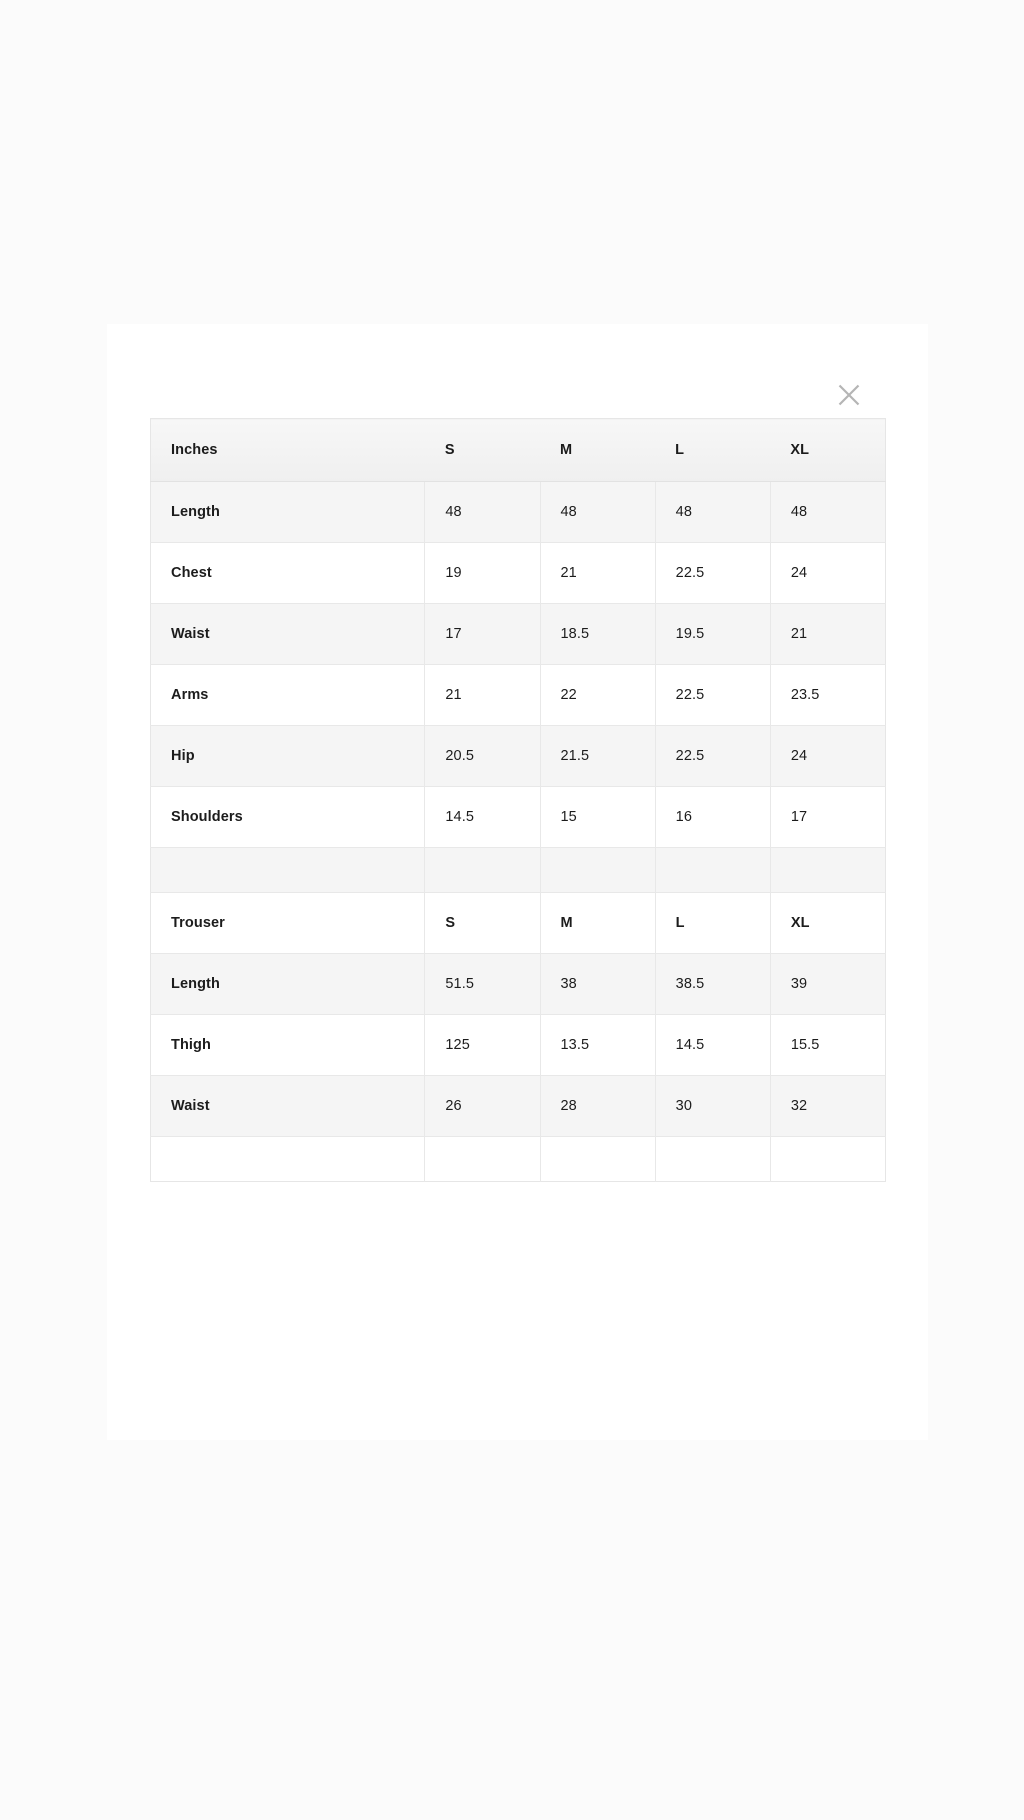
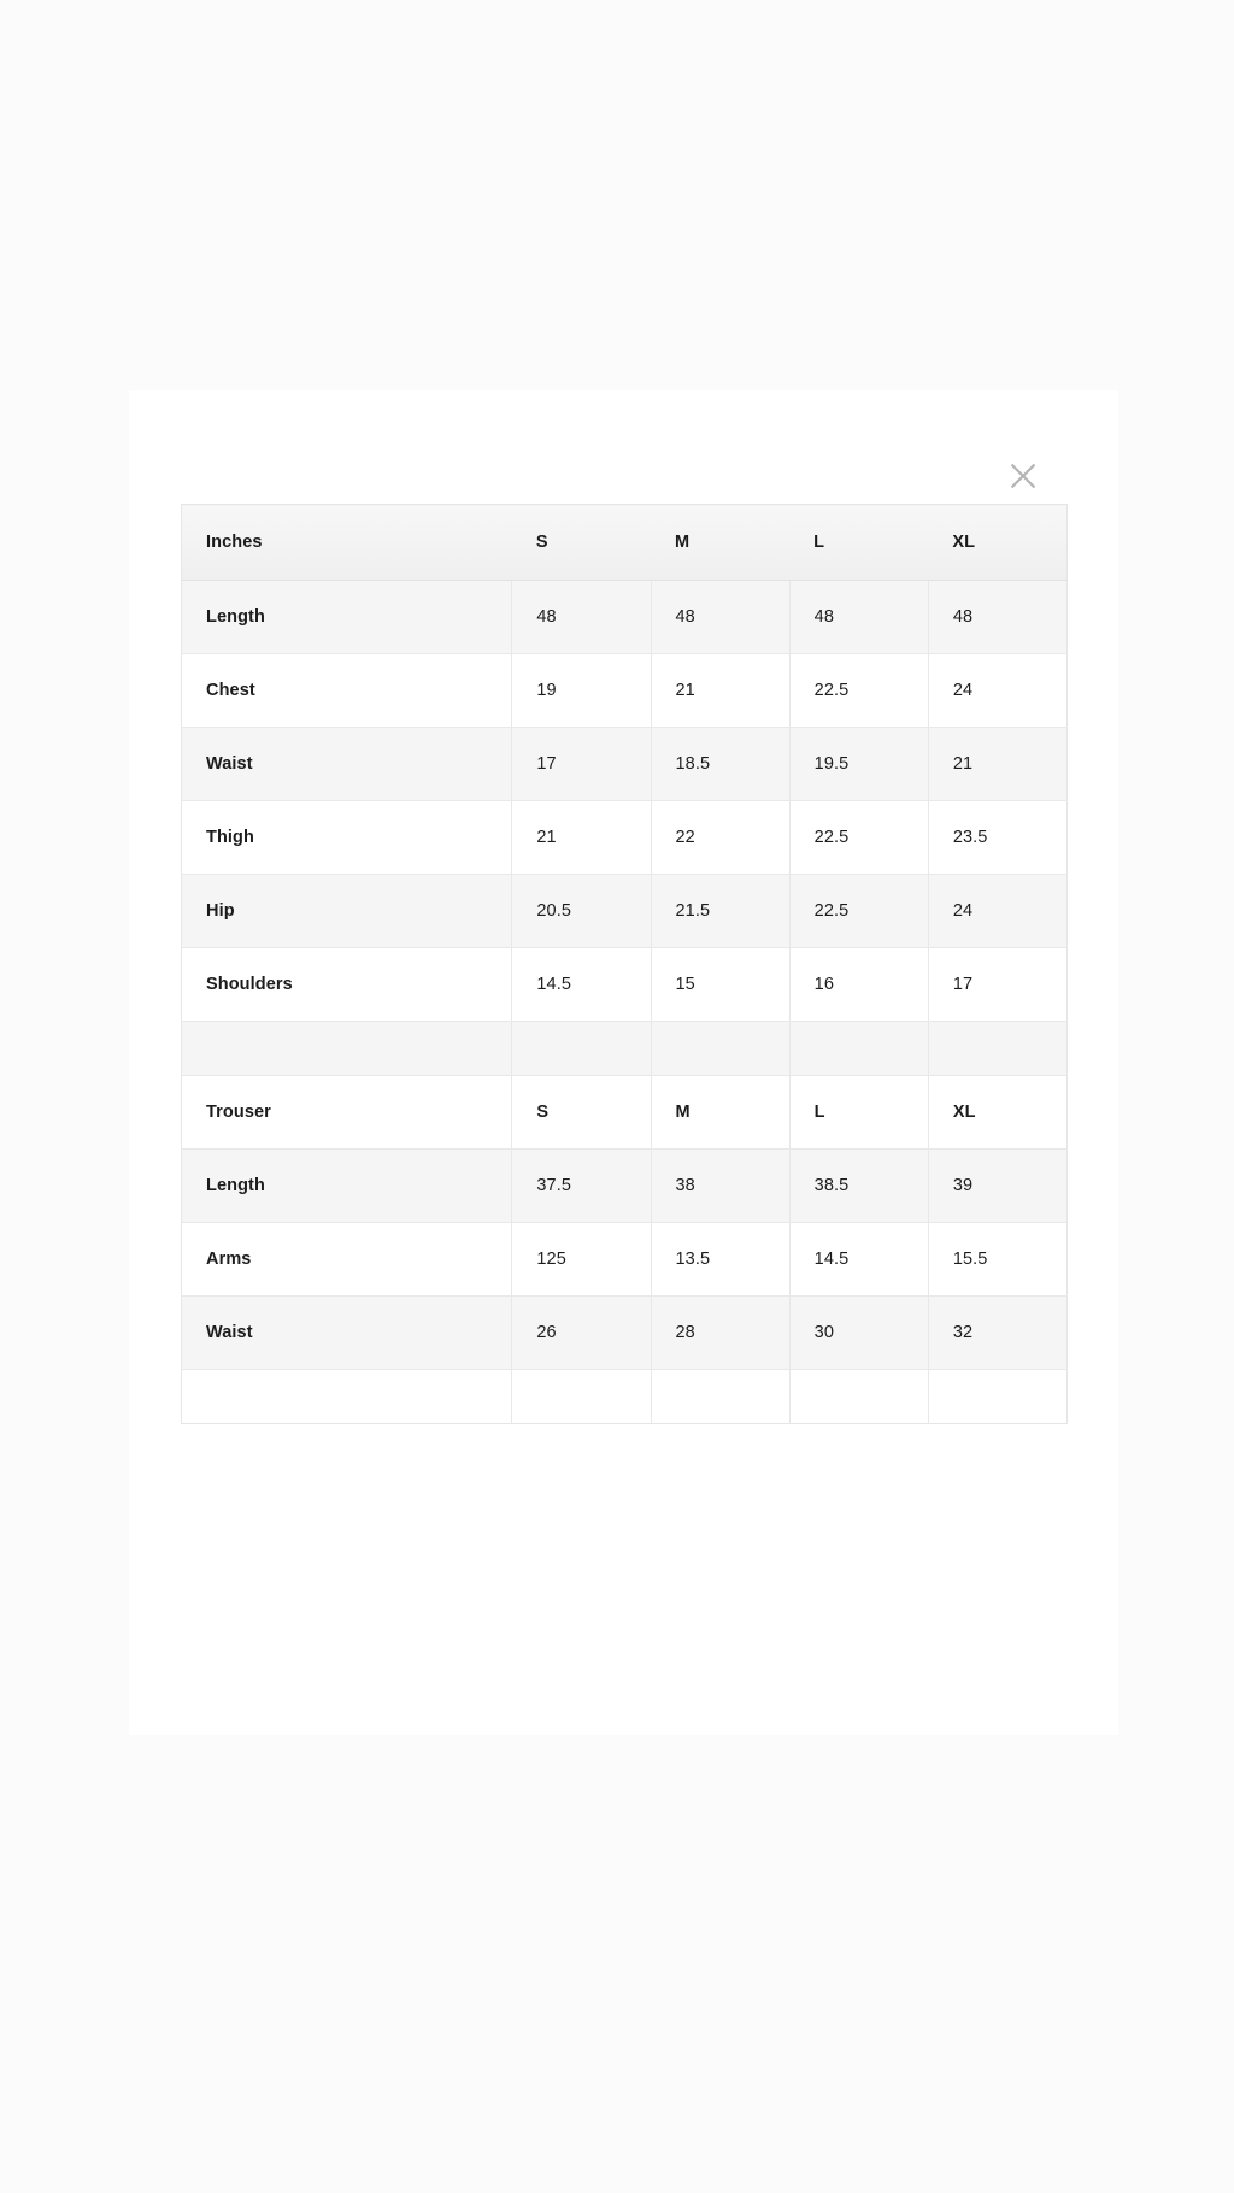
  Inches	S	M	L	XL
  Length	48	48	48	48
  Chest	19	21	22.5	24
  Waist	17	18.5	19.5	21
- Arms	21	22	22.5	23.5
+ Thigh	21	22	22.5	23.5
  Hip	20.5	21.5	22.5	24
  Shoulders	14.5	15	16	17
  Trouser	S	M	L	XL
- Length	51.5	38	38.5	39
+ Length	37.5	38	38.5	39
- Thigh	125	13.5	14.5	15.5
+ Arms	125	13.5	14.5	15.5
  Waist	26	28	30	32
